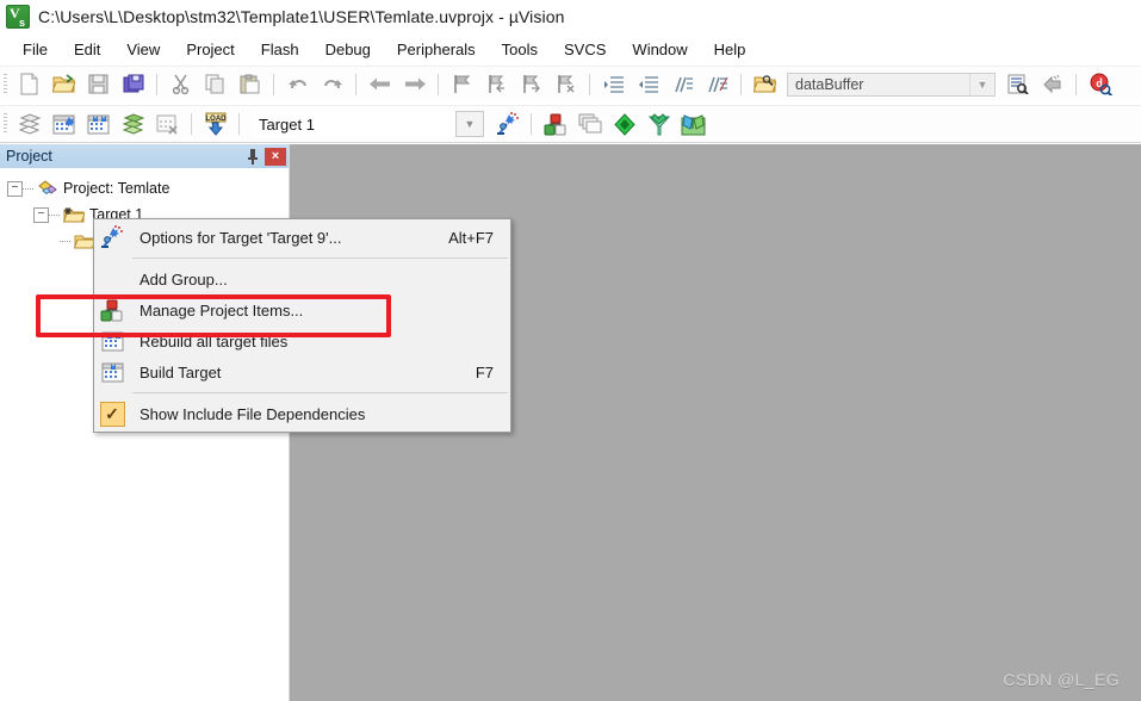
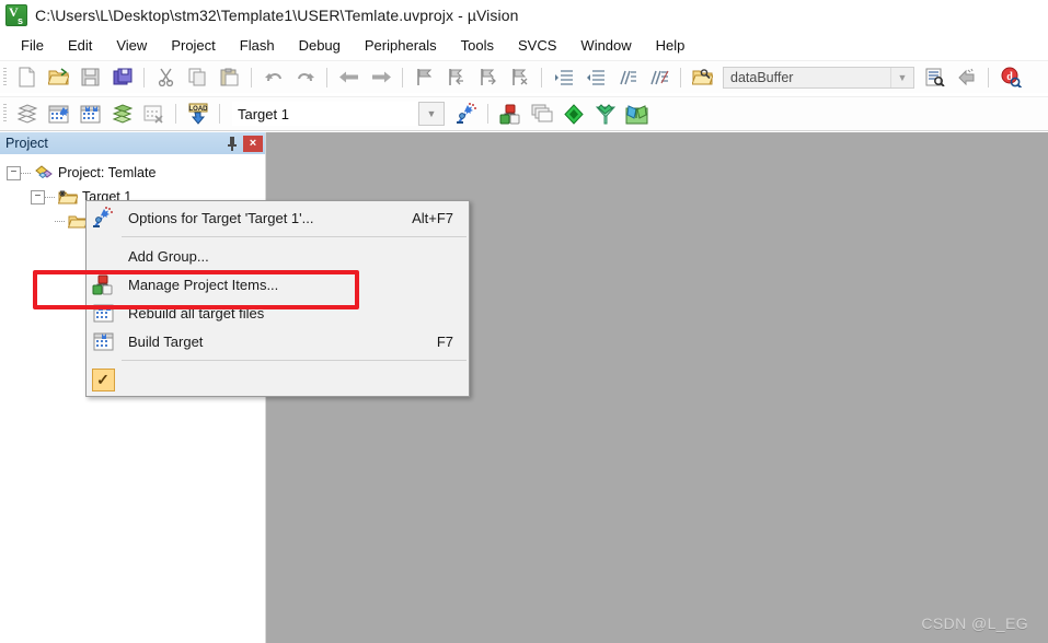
  C:\Users\L\Desktop\stm32\Template1\USER\Temlate.uvprojx - µVision
  File
  Edit
  View
  Project
  Flash
  Debug
  Peripherals
  Tools
  SVCS
  Window
  Help
  dataBuffer
  ▼
  d
  Target 1
  ▼
  Project
  ×
  −
  Project: Temlate
  −
  Target 1
  CSDN @L_EG
- Options for Target 'Target 9'...
+ Options for Target 'Target 1'...
  Alt+F7
  Add Group...
  Manage Project Items...
  Rebuild all target files
  Build Target
  F7
  ✓
- Show Include File Dependencies
